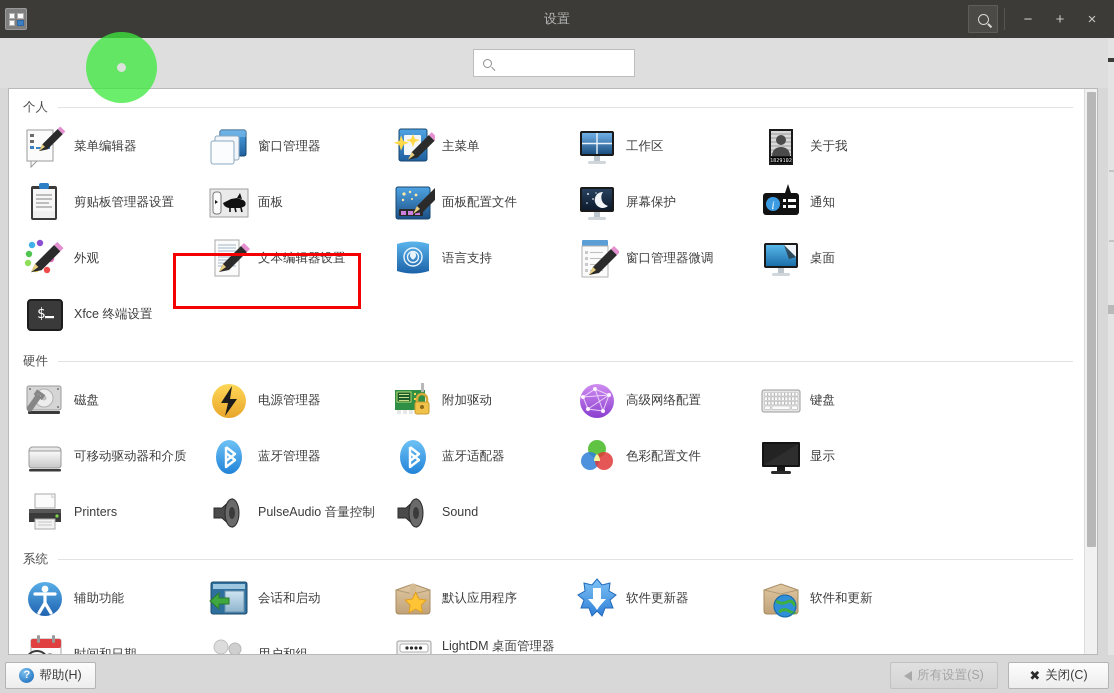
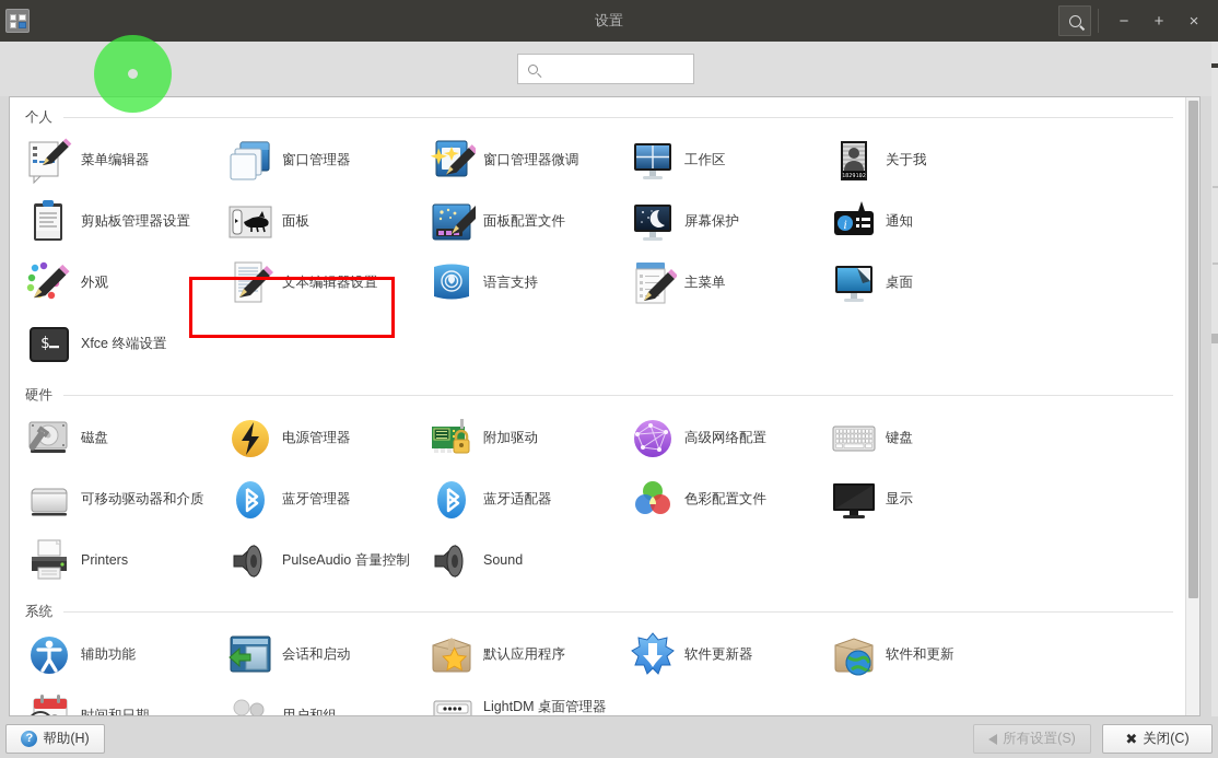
  设置
  −
  +
  ×
  个人
  菜单编辑器
  窗口管理器
- 主菜单
+ 窗口管理器微调
  工作区
  关于我
  剪贴板管理器设置
  面板
  面板配置文件
  屏幕保护
  i
  通知
  外观
  文本编辑器设置
  语言支持
- 窗口管理器微调
+ 主菜单
  桌面
  $
  Xfce 终端设置
  硬件
  磁盘
  电源管理器
  附加驱动
  高级网络配置
  键盘
  可移动驱动器和介质
  蓝牙管理器
  蓝牙适配器
  色彩配置文件
  显示
  Printers
  PulseAudio 音量控制
  Sound
  系统
  辅助功能
  会话和启动
  默认应用程序
  软件更新器
  软件和更新
  LightDM 桌面管理器
  ?
  帮助(H)
  所有设置(S)
  ✖
  关闭(C)
